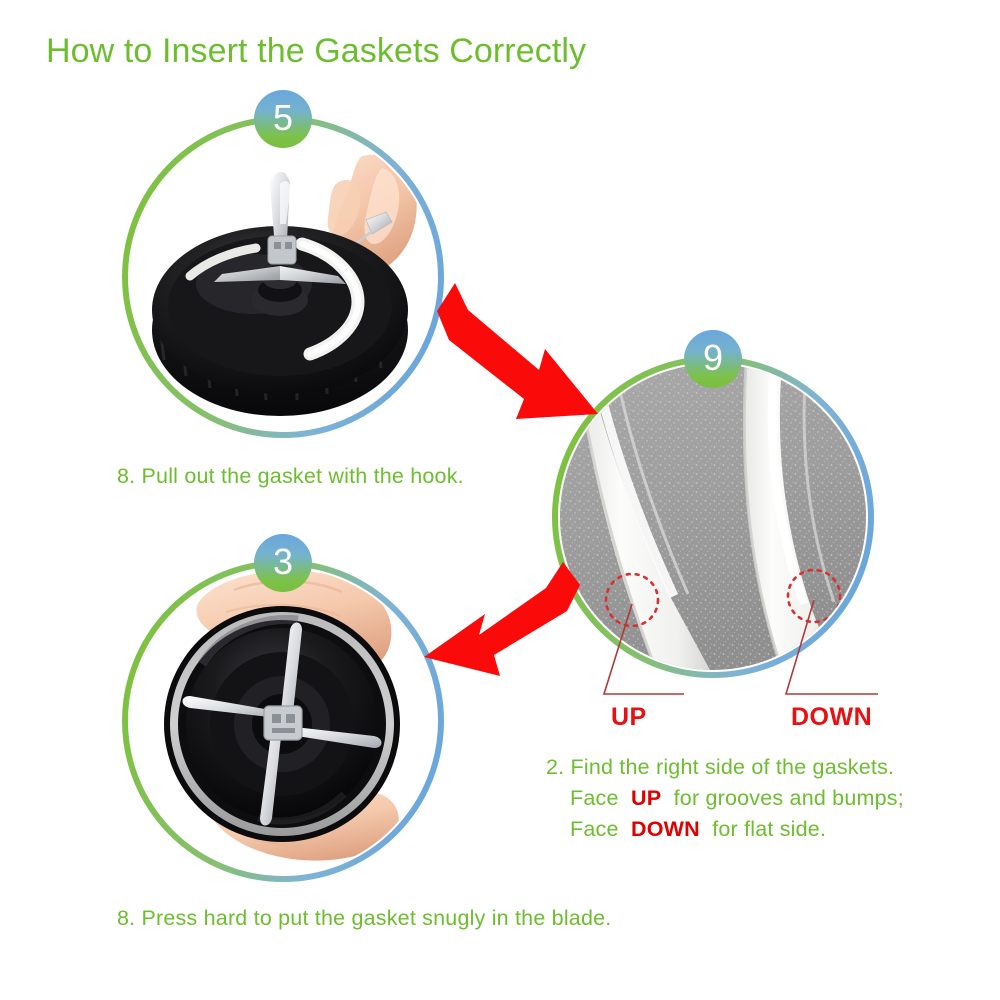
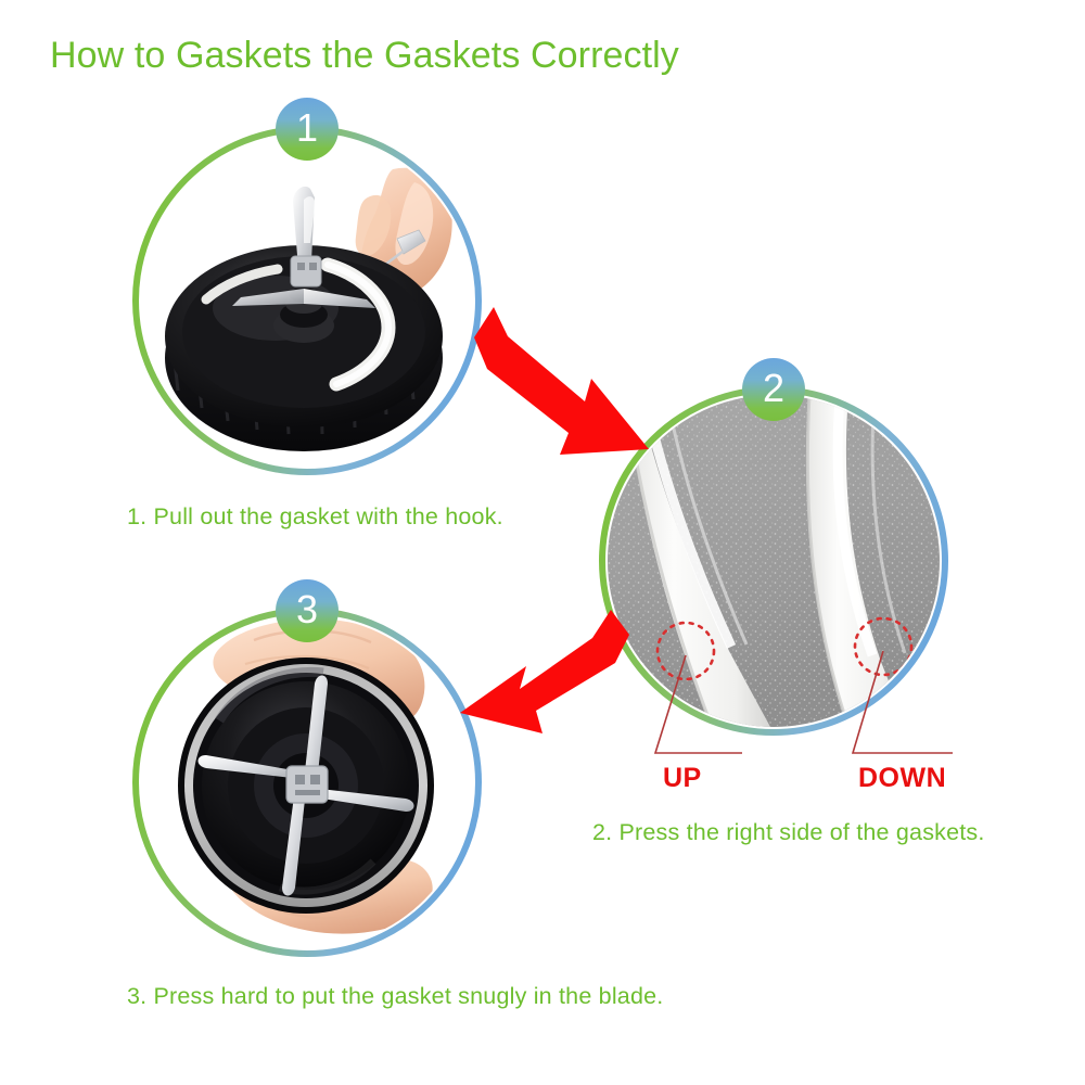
- How to Insert the Gaskets Correctly
+ How to Gaskets the Gaskets Correctly
- 5
+ 1
- 8. Pull out the gasket with the hook.
+ 1. Pull out the gasket with the hook.
- 9
+ 2
  UP
  DOWN
- 2. Find the right side of the gaskets.
+ 2. Press the right side of the gaskets.
- Face UP for grooves and bumps;
- Face DOWN for flat side.
  3
- 8. Press hard to put the gasket snugly in the blade.
+ 3. Press hard to put the gasket snugly in the blade.
